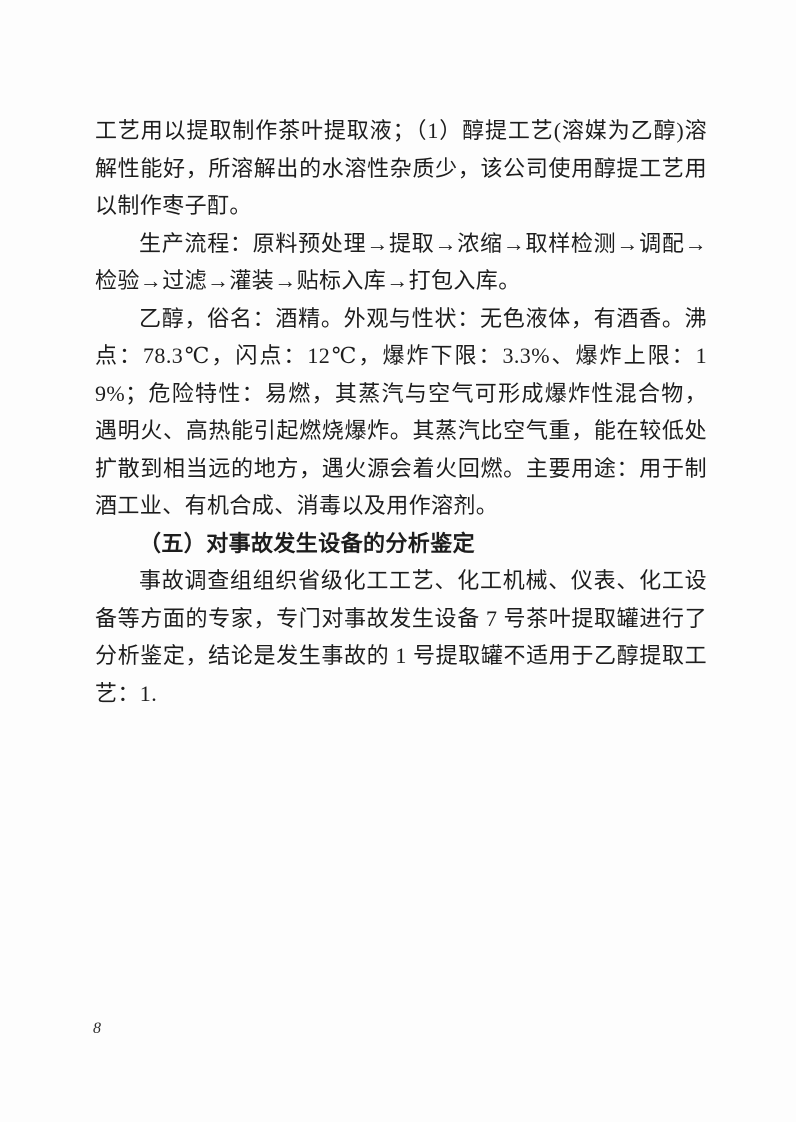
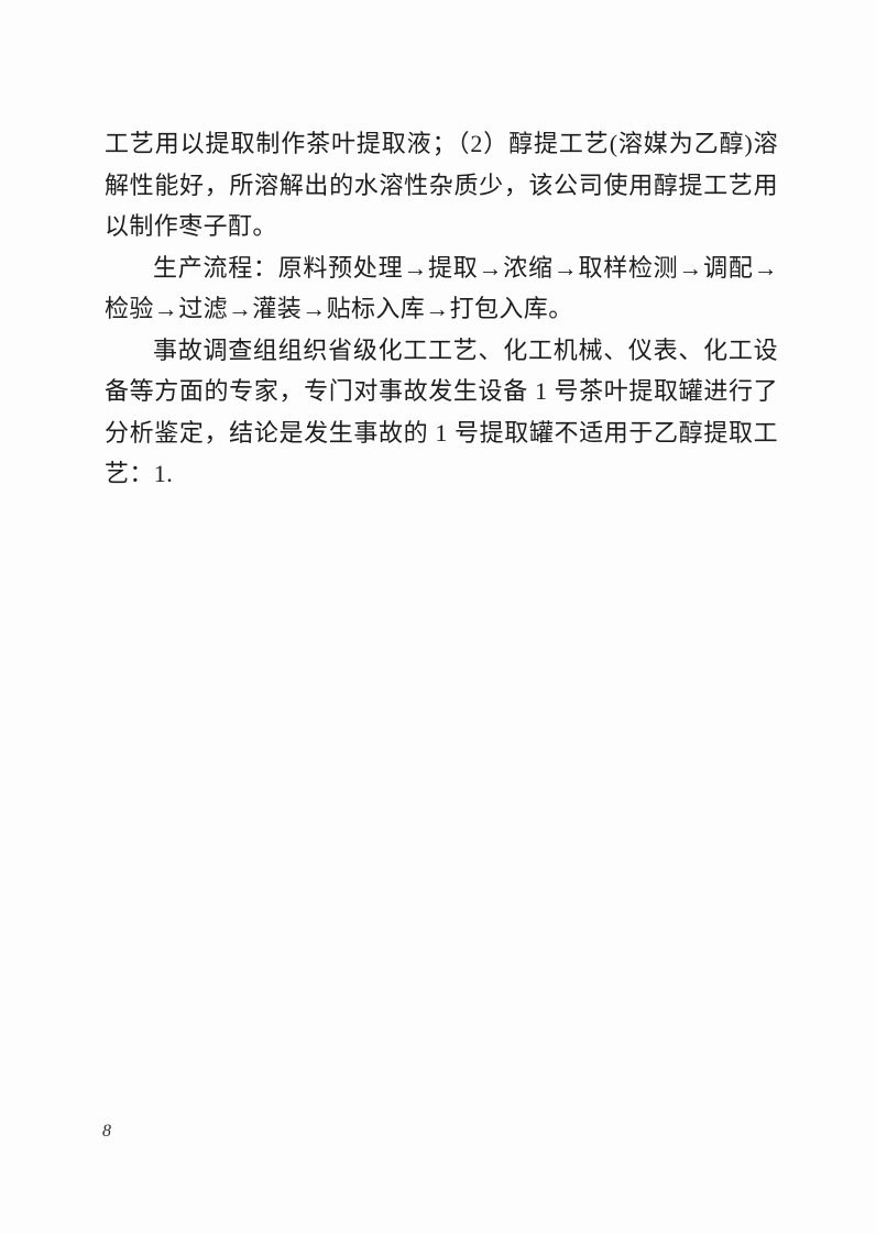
- 工艺用以提取制作茶叶提取液；（1）醇提工艺(溶媒为乙醇)溶解性能好，所溶解出的水溶性杂质少，该公司使用醇提工艺用以制作枣子酊。
+ 工艺用以提取制作茶叶提取液；（2）醇提工艺(溶媒为乙醇)溶解性能好，所溶解出的水溶性杂质少，该公司使用醇提工艺用以制作枣子酊。
  生产流程：原料预处理→提取→浓缩→取样检测→调配→检验→过滤→灌装→贴标入库→打包入库。
- 乙醇，俗名：酒精。外观与性状：无色液体，有酒香。沸点：78.3℃，闪点：12℃，爆炸下限：3.3%、爆炸上限：19%；危险特性：易燃，其蒸汽与空气可形成爆炸性混合物，遇明火、高热能引起燃烧爆炸。其蒸汽比空气重，能在较低处扩散到相当远的地方，遇火源会着火回燃。主要用途：用于制酒工业、有机合成、消毒以及用作溶剂。
- （五）对事故发生设备的分析鉴定
- 事故调查组组织省级化工工艺、化工机械、仪表、化工设备等方面的专家，专门对事故发生设备 7 号茶叶提取罐进行了分析鉴定，结论是发生事故的 1 号提取罐不适用于乙醇提取工艺：1.
+ 事故调查组组织省级化工工艺、化工机械、仪表、化工设备等方面的专家，专门对事故发生设备 1 号茶叶提取罐进行了分析鉴定，结论是发生事故的 1 号提取罐不适用于乙醇提取工艺：1.
  8
